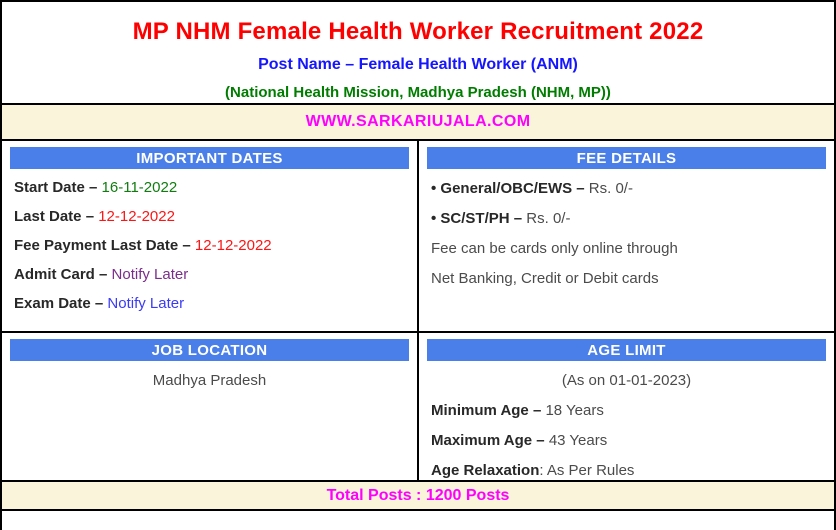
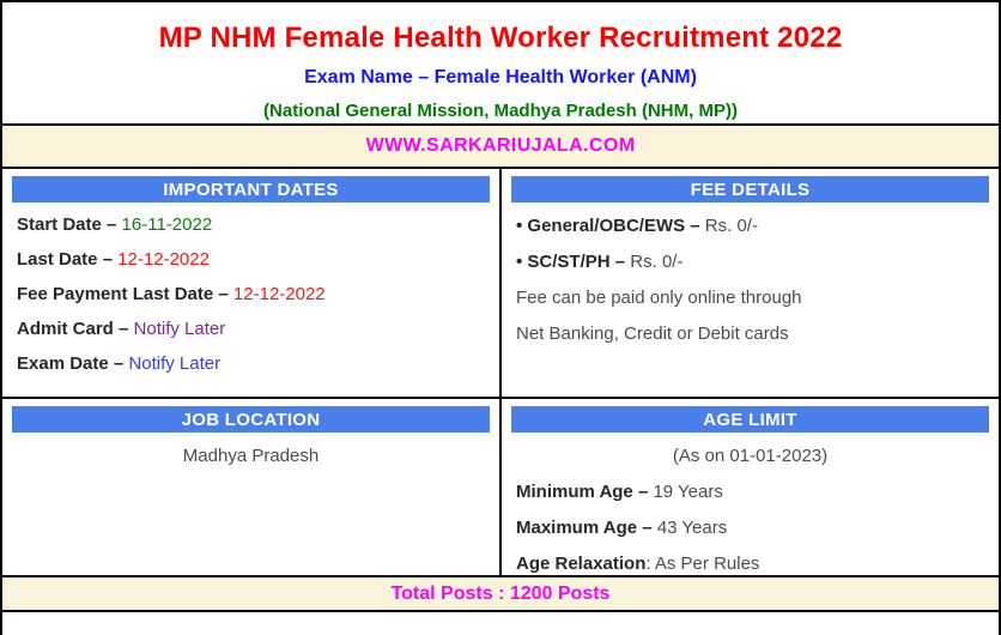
  MP NHM Female Health Worker Recruitment 2022
- Post Name – Female Health Worker (ANM)
+ Exam Name – Female Health Worker (ANM)
- (National Health Mission, Madhya Pradesh (NHM, MP))
+ (National General Mission, Madhya Pradesh (NHM, MP))
  WWW.SARKARIUJALA.COM
  IMPORTANT DATES
  Start Date –
  16-11-2022
  Last Date –
  12-12-2022
  Fee Payment Last Date –
  12-12-2022
  Admit Card –
  Notify Later
  Exam Date –
  Notify Later
  FEE DETAILS
  • General/OBC/EWS –
  Rs. 0/-
  • SC/ST/PH –
  Rs. 0/-
- Fee can be cards only online through
+ Fee can be paid only online through
  Net Banking, Credit or Debit cards
  JOB LOCATION
  Madhya Pradesh
  AGE LIMIT
  (As on 01-01-2023)
  Minimum Age –
- 18 Years
+ 19 Years
  Maximum Age –
  43 Years
  Age Relaxation
  : As Per Rules
  Total Posts : 1200 Posts
